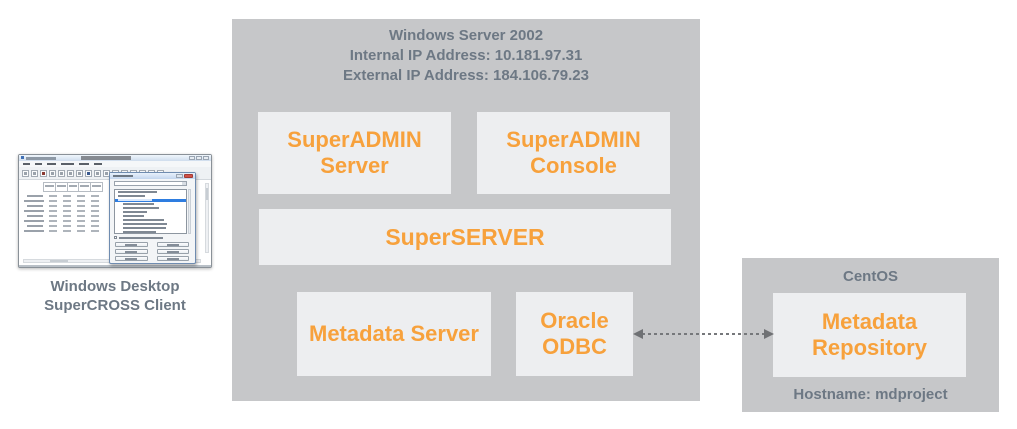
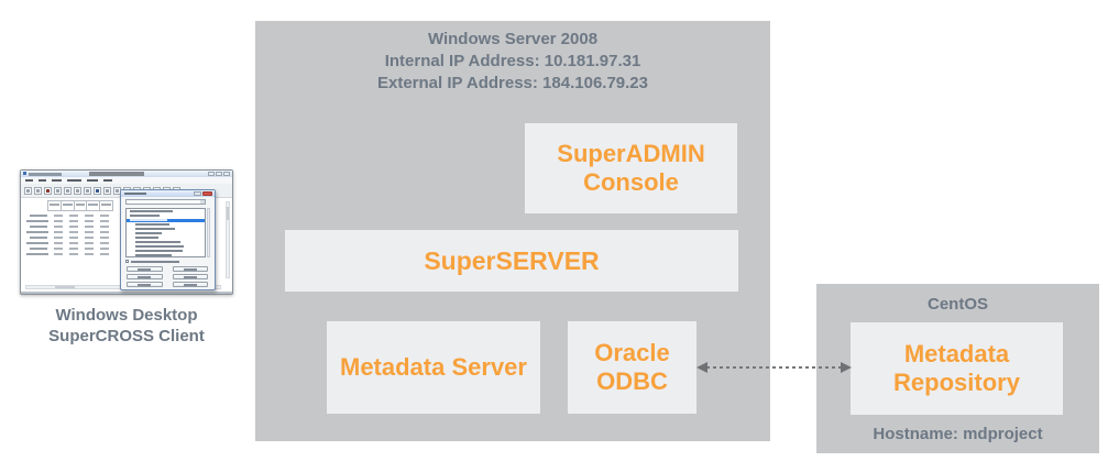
  Windows Desktop
  SuperCROSS Client
- Windows Server 2002
+ Windows Server 2008
  Internal IP Address: 10.181.97.31
  External IP Address: 184.106.79.23
- SuperADMIN Server
  SuperADMIN Console
  SuperSERVER
  Metadata Server
  Oracle ODBC
  CentOS
  Metadata Repository
  Hostname: mdproject
